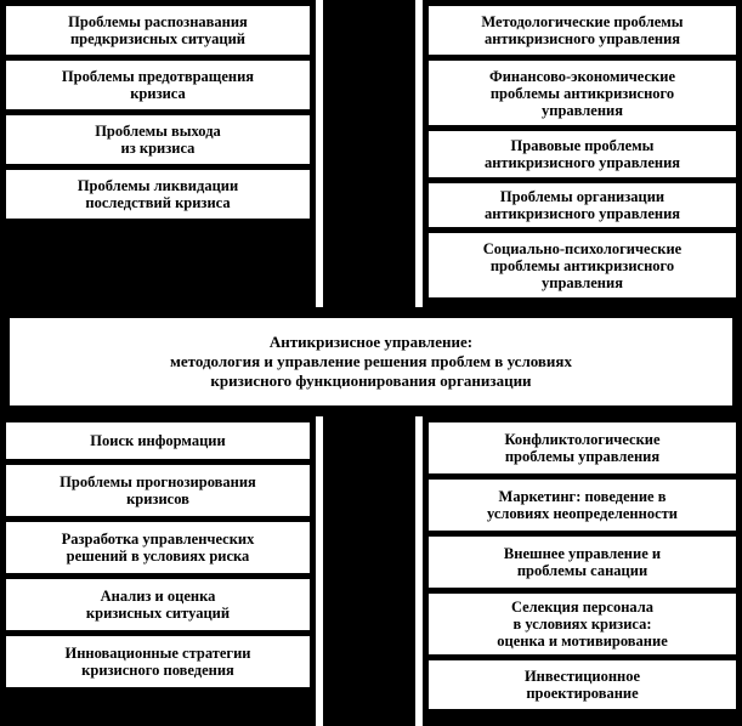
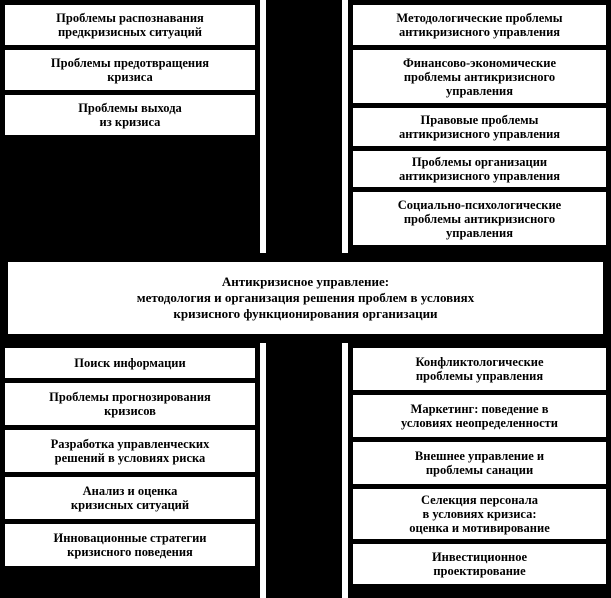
  Проблемы распознавания
  предкризисных ситуаций
  Проблемы предотвращения
  кризиса
  Проблемы выхода
  из кризиса
- Проблемы ликвидации
- последствий кризиса
  Методологические проблемы
  антикризисного управления
  Финансово-экономические
  проблемы антикризисного
  управления
  Правовые проблемы
  антикризисного управления
  Проблемы организации
  антикризисного управления
  Социально-психологические
  проблемы антикризисного
  управления
  Антикризисное управление:
- методология и управление решения проблем в условиях
+ методология и организация решения проблем в условиях
  кризисного функционирования организации
  Поиск информации
  Проблемы прогнозирования
  кризисов
  Разработка управленческих
  решений в условиях риска
  Анализ и оценка
  кризисных ситуаций
  Инновационные стратегии
  кризисного поведения
  Конфликтологические
  проблемы управления
  Маркетинг: поведение в
  условиях неопределенности
  Внешнее управление и
  проблемы санации
  Селекция персонала
  в условиях кризиса:
  оценка и мотивирование
  Инвестиционное
  проектирование
